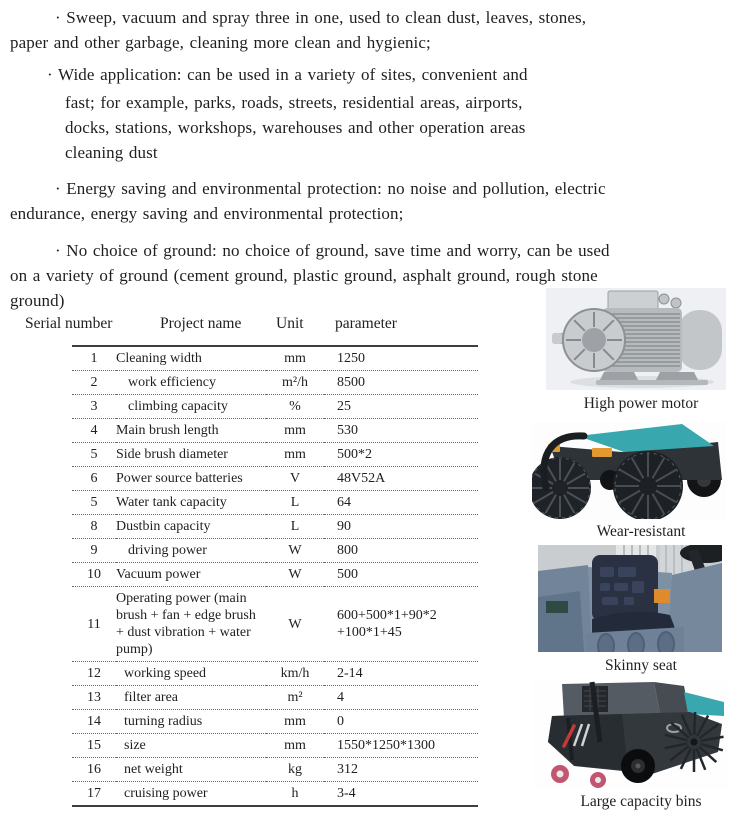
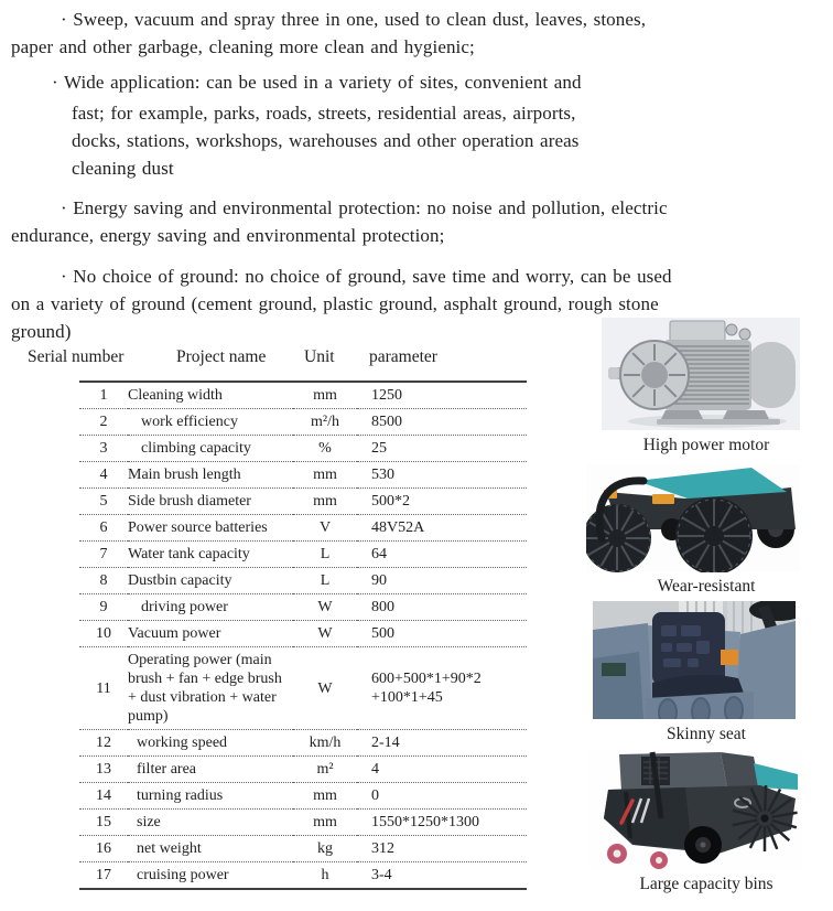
  · Sweep, vacuum and spray three in one, used to clean dust, leaves, stones,
  paper and other garbage, cleaning more clean and hygienic;
  · Wide application: can be used in a variety of sites, convenient and
  fast; for example, parks, roads, streets, residential areas, airports,
  docks, stations, workshops, warehouses and other operation areas
  cleaning dust
  · Energy saving and environmental protection: no noise and pollution, electric
  endurance, energy saving and environmental protection;
  · No choice of ground: no choice of ground, save time and worry, can be used
  on a variety of ground (cement ground, plastic ground, asphalt ground, rough stone
  ground)
  Serial number
  Project name
  Unit
  parameter
  1	Cleaning width	mm	1250
  2	work efficiency	m²/h	8500
  3	climbing capacity	%	25
  4	Main brush length	mm	530
  5	Side brush diameter	mm	500*2
  6	Power source batteries	V	48V52A
- 5	Water tank capacity	L	64
+ 7	Water tank capacity	L	64
  8	Dustbin capacity	L	90
  9	driving power	W	800
  10	Vacuum power	W	500
  11	Operating power (main brush + fan + edge brush + dust vibration + water pump)	W	600+500*1+90*2 +100*1+45
  12	working speed	km/h	2-14
  13	filter area	m²	4
  14	turning radius	mm	0
  15	size	mm	1550*1250*1300
  16	net weight	kg	312
  17	cruising power	h	3-4
  High power motor
  Wear-resistant
  Skinny seat
  Large capacity bins
